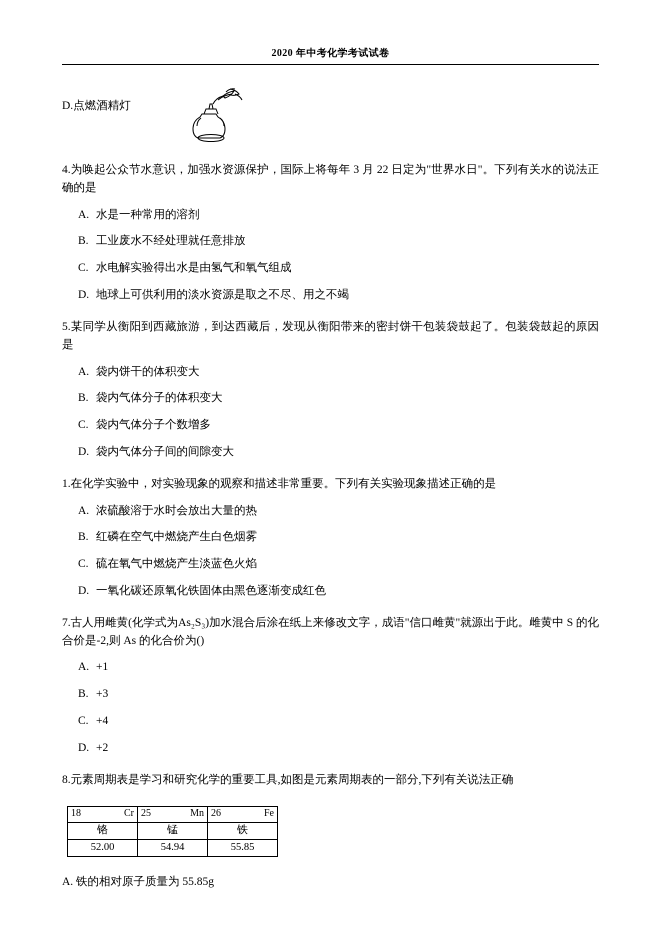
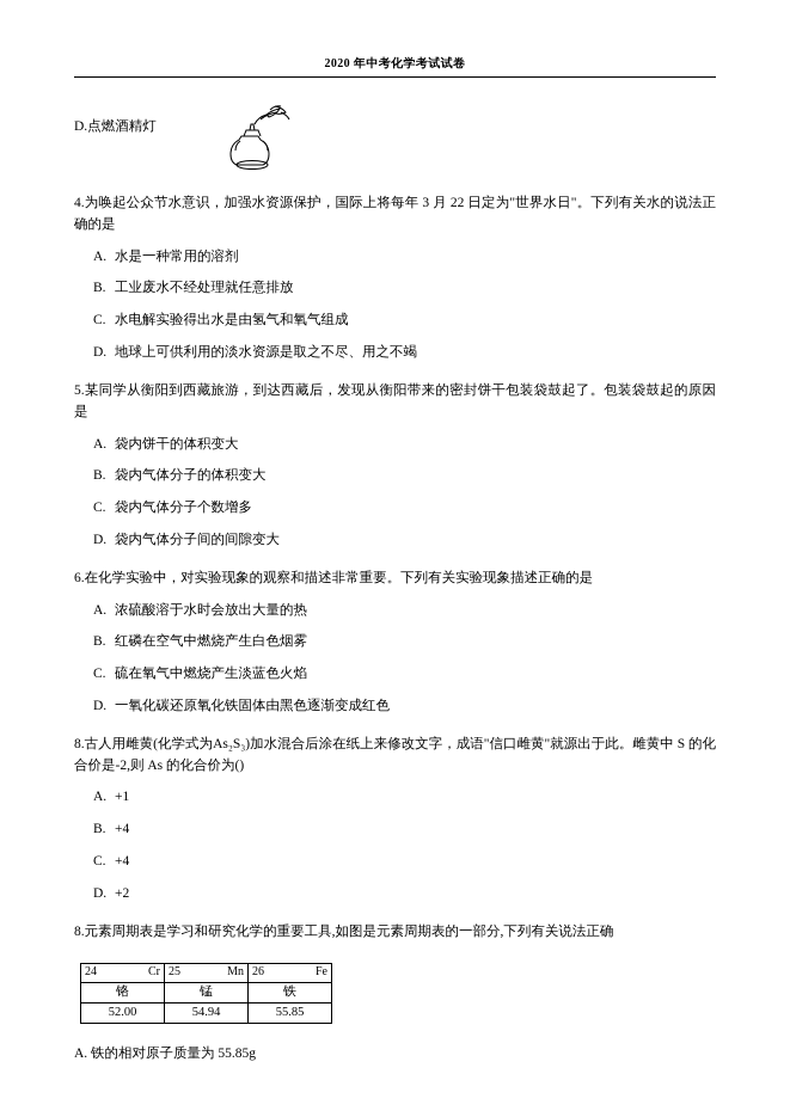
  2020 年中考化学考试试卷
  D.点燃酒精灯
  4.为唤起公众节水意识，加强水资源保护，国际上将每年 3 月 22 日定为"世界水日"。下列有关水的说法正确的是
  A. 水是一种常用的溶剂
  B. 工业废水不经处理就任意排放
  C. 水电解实验得出水是由氢气和氧气组成
  D. 地球上可供利用的淡水资源是取之不尽、用之不竭
  5.某同学从衡阳到西藏旅游，到达西藏后，发现从衡阳带来的密封饼干包装袋鼓起了。包装袋鼓起的原因是
  A. 袋内饼干的体积变大
  B. 袋内气体分子的体积变大
  C. 袋内气体分子个数增多
  D. 袋内气体分子间的间隙变大
- 1.在化学实验中，对实验现象的观察和描述非常重要。下列有关实验现象描述正确的是
+ 6.在化学实验中，对实验现象的观察和描述非常重要。下列有关实验现象描述正确的是
  A. 浓硫酸溶于水时会放出大量的热
  B. 红磷在空气中燃烧产生白色烟雾
  C. 硫在氧气中燃烧产生淡蓝色火焰
  D. 一氧化碳还原氧化铁固体由黑色逐渐变成红色
- 7.古人用雌黄(化学式为As₂S₃)加水混合后涂在纸上来修改文字，成语"信口雌黄"就源出于此。雌黄中 S 的化合价是-2,则 As 的化合价为()
+ 8.古人用雌黄(化学式为As₂S₃)加水混合后涂在纸上来修改文字，成语"信口雌黄"就源出于此。雌黄中 S 的化合价是-2,则 As 的化合价为()
  A. +1
- B. +3
+ B. +4
  C. +4
  D. +2
  8.元素周期表是学习和研究化学的重要工具,如图是元素周期表的一部分,下列有关说法正确
- 18 Cr	25 Mn	26 Fe
+ 24 Cr	25 Mn	26 Fe
  铬	锰	铁
  52.00	54.94	55.85
  A. 铁的相对原子质量为 55.85g
